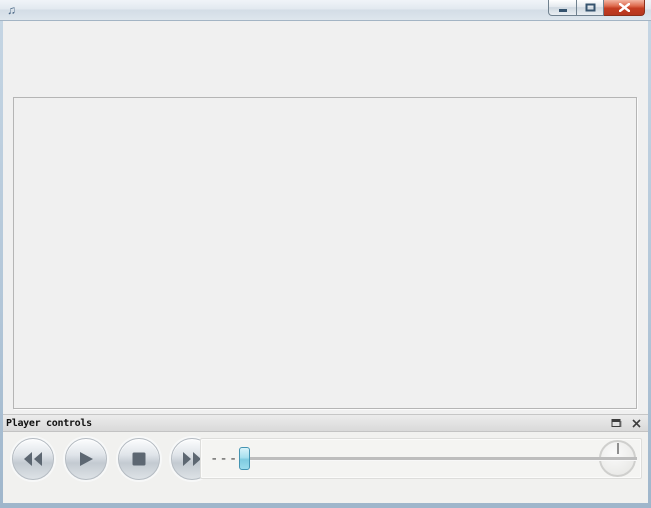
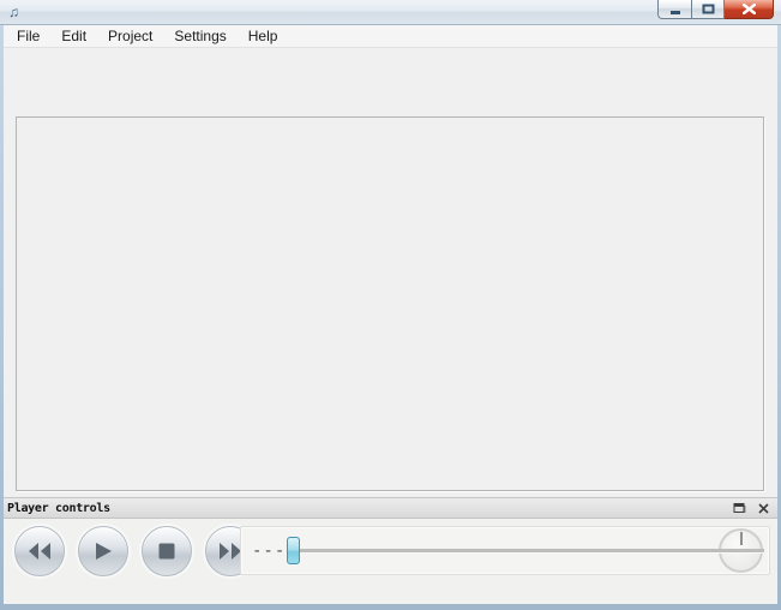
  ♫
+ File
+ Edit
+ Project
+ Settings
+ Help
  Player controls
  ---
